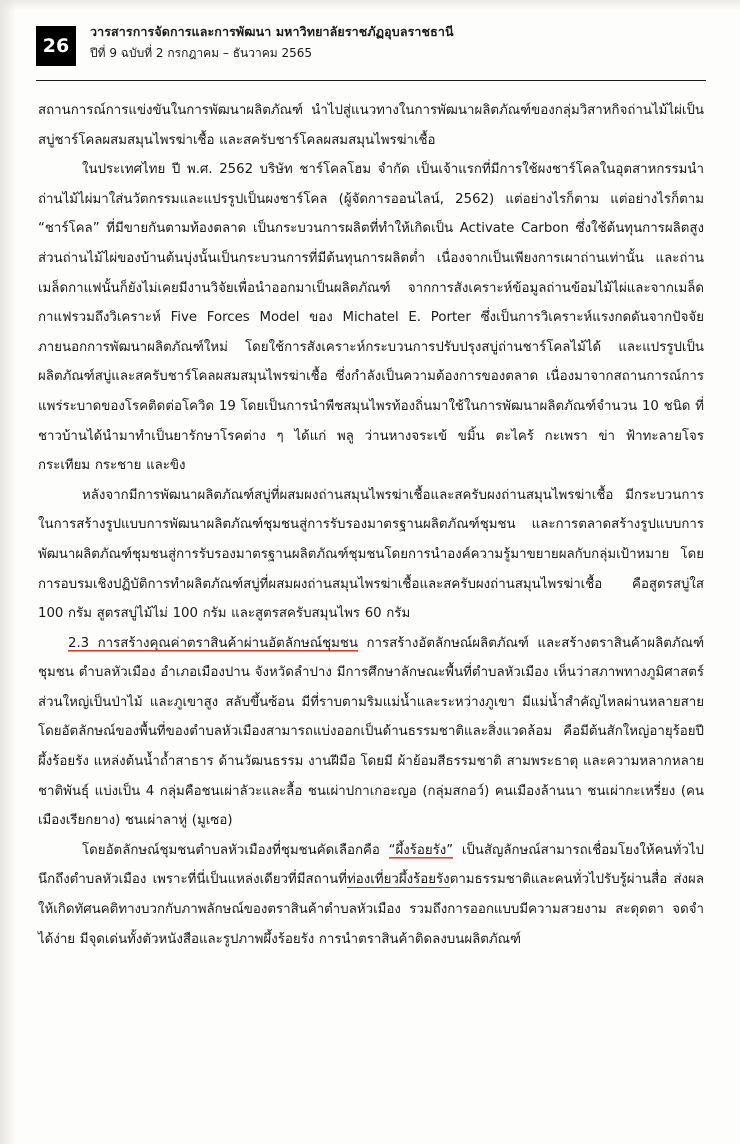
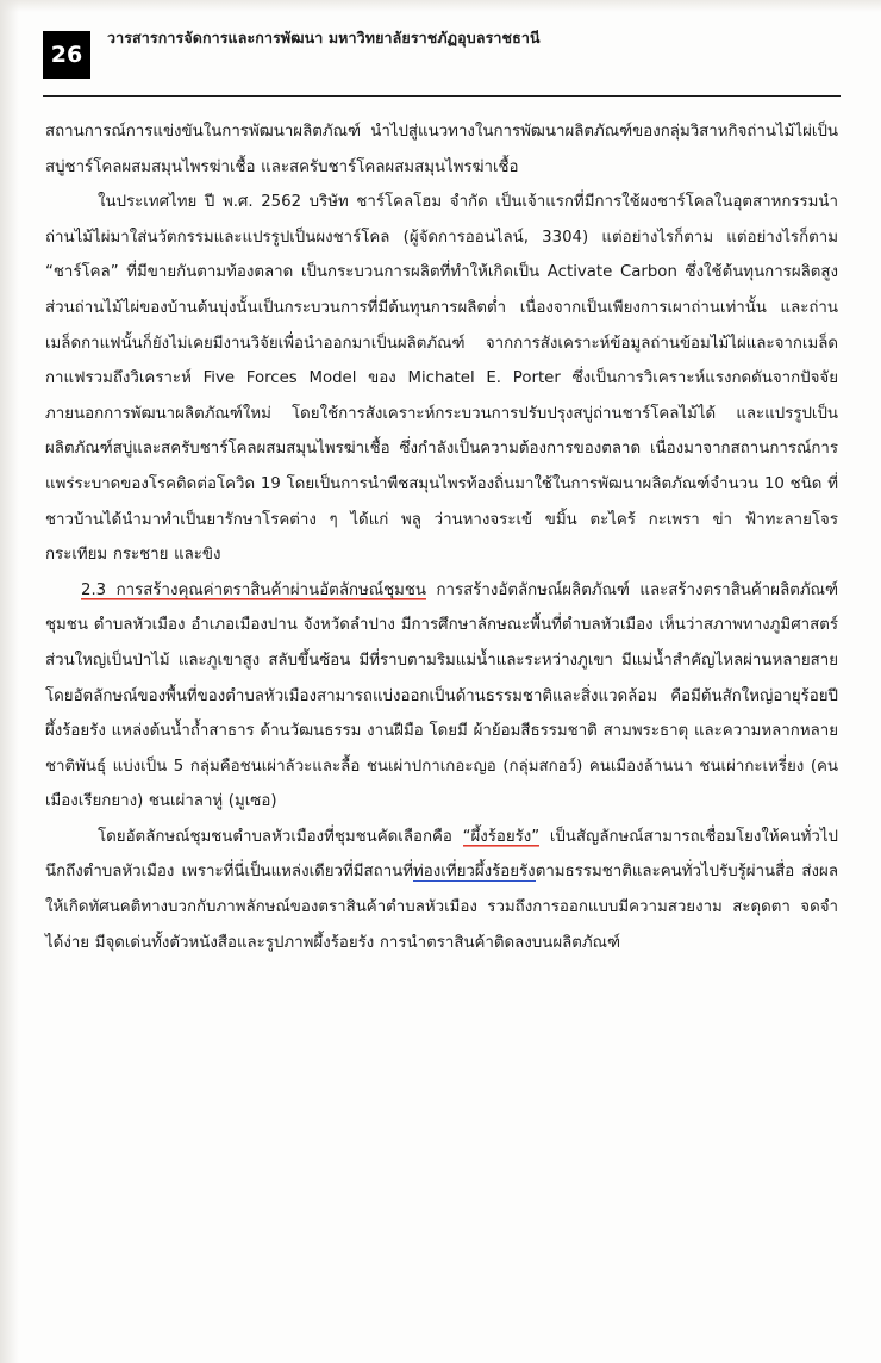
  26
  วารสารการจัดการและการพัฒนา มหาวิทยาลัยราชภัฏอุบลราชธานี
- ปีที่ 9 ฉบับที่ 2 กรกฎาคม – ธันวาคม 2565
  สถานการณ์การแข่งขันในการพัฒนาผลิตภัณฑ์ นำไปสู่แนวทางในการพัฒนาผลิตภัณฑ์ของกลุ่มวิสาหกิจถ่านไม้ไผ่เป็นสบู่ชาร์โคลผสมสมุนไพรฆ่าเชื้อ และสครับชาร์โคลผสมสมุนไพรฆ่าเชื้อ
- ในประเทศไทย ปี พ.ศ. 2562 บริษัท ชาร์โคลโฮม จำกัด เป็นเจ้าแรกที่มีการใช้ผงชาร์โคลในอุตสาหกรรมนำถ่านไม้ไผ่มาใส่นวัตกรรมและแปรรูปเป็นผงชาร์โคล (ผู้จัดการออนไลน์, 2562) แต่อย่างไรก็ตาม แต่อย่างไรก็ตาม “ชาร์โคล” ที่มีขายกันตามท้องตลาด เป็นกระบวนการผลิตที่ทำให้เกิดเป็น Activate Carbon ซึ่งใช้ต้นทุนการผลิตสูง ส่วนถ่านไม้ไผ่ของบ้านต้นบุ่งนั้นเป็นกระบวนการที่มีต้นทุนการผลิตต่ำ เนื่องจากเป็นเพียงการเผาถ่านเท่านั้น และถ่านเมล็ดกาแฟนั้นก็ยังไม่เคยมีงานวิจัยเพื่อนำออกมาเป็นผลิตภัณฑ์ จากการสังเคราะห์ข้อมูลถ่านข้อมไม้ไผ่และจากเมล็ดกาแฟรวมถึงวิเคราะห์ Five Forces Model ของ Michatel E. Porter ซึ่งเป็นการวิเคราะห์แรงกดดันจากปัจจัยภายนอกการพัฒนาผลิตภัณฑ์ใหม่ โดยใช้การสังเคราะห์กระบวนการปรับปรุงสบู่ถ่านชาร์โคลไม้ได้ และแปรรูปเป็นผลิตภัณฑ์สบู่และสครับชาร์โคลผสมสมุนไพรฆ่าเชื้อ ซึ่งกำลังเป็นความต้องการของตลาด เนื่องมาจากสถานการณ์การแพร่ระบาดของโรคติดต่อโควิด 19 โดยเป็นการนำพืชสมุนไพรท้องถิ่นมาใช้ในการพัฒนาผลิตภัณฑ์จำนวน 10 ชนิด ที่ชาวบ้านได้นำมาทำเป็นยารักษาโรคต่าง ๆ ได้แก่ พลู ว่านหางจระเข้ ขมิ้น ตะไคร้ กะเพรา ข่า ฟ้าทะลายโจร กระเทียม กระชาย และขิง
+ ในประเทศไทย ปี พ.ศ. 2562 บริษัท ชาร์โคลโฮม จำกัด เป็นเจ้าแรกที่มีการใช้ผงชาร์โคลในอุตสาหกรรมนำถ่านไม้ไผ่มาใส่นวัตกรรมและแปรรูปเป็นผงชาร์โคล (ผู้จัดการออนไลน์, 3304) แต่อย่างไรก็ตาม แต่อย่างไรก็ตาม “ชาร์โคล” ที่มีขายกันตามท้องตลาด เป็นกระบวนการผลิตที่ทำให้เกิดเป็น Activate Carbon ซึ่งใช้ต้นทุนการผลิตสูง ส่วนถ่านไม้ไผ่ของบ้านต้นบุ่งนั้นเป็นกระบวนการที่มีต้นทุนการผลิตต่ำ เนื่องจากเป็นเพียงการเผาถ่านเท่านั้น และถ่านเมล็ดกาแฟนั้นก็ยังไม่เคยมีงานวิจัยเพื่อนำออกมาเป็นผลิตภัณฑ์ จากการสังเคราะห์ข้อมูลถ่านข้อมไม้ไผ่และจากเมล็ดกาแฟรวมถึงวิเคราะห์ Five Forces Model ของ Michatel E. Porter ซึ่งเป็นการวิเคราะห์แรงกดดันจากปัจจัยภายนอกการพัฒนาผลิตภัณฑ์ใหม่ โดยใช้การสังเคราะห์กระบวนการปรับปรุงสบู่ถ่านชาร์โคลไม้ได้ และแปรรูปเป็นผลิตภัณฑ์สบู่และสครับชาร์โคลผสมสมุนไพรฆ่าเชื้อ ซึ่งกำลังเป็นความต้องการของตลาด เนื่องมาจากสถานการณ์การแพร่ระบาดของโรคติดต่อโควิด 19 โดยเป็นการนำพืชสมุนไพรท้องถิ่นมาใช้ในการพัฒนาผลิตภัณฑ์จำนวน 10 ชนิด ที่ชาวบ้านได้นำมาทำเป็นยารักษาโรคต่าง ๆ ได้แก่ พลู ว่านหางจระเข้ ขมิ้น ตะไคร้ กะเพรา ข่า ฟ้าทะลายโจร กระเทียม กระชาย และขิง
- หลังจากมีการพัฒนาผลิตภัณฑ์สบู่ที่ผสมผงถ่านสมุนไพรฆ่าเชื้อและสครับผงถ่านสมุนไพรฆ่าเชื้อ มีกระบวนการในการสร้างรูปแบบการพัฒนาผลิตภัณฑ์ชุมชนสู่การรับรองมาตรฐานผลิตภัณฑ์ชุมชน และการตลาดสร้างรูปแบบการพัฒนาผลิตภัณฑ์ชุมชนสู่การรับรองมาตรฐานผลิตภัณฑ์ชุมชนโดยการนำองค์ความรู้มาขยายผลกับกลุ่มเป้าหมาย โดยการอบรมเชิงปฏิบัติการทำผลิตภัณฑ์สบู่ที่ผสมผงถ่านสมุนไพรฆ่าเชื้อและสครับผงถ่านสมุนไพรฆ่าเชื้อ คือสูตรสบู่ใส 100 กรัม สูตรสบู่ไม้ไม่ 100 กรัม และสูตรสครับสมุนไพร 60 กรัม
- 2.3 การสร้างคุณค่าตราสินค้าผ่านอัตลักษณ์ชุมชน การสร้างอัตลักษณ์ผลิตภัณฑ์ และสร้างตราสินค้าผลิตภัณฑ์ชุมชน ตำบลหัวเมือง อำเภอเมืองปาน จังหวัดลำปาง มีการศึกษาลักษณะพื้นที่ตำบลหัวเมือง เห็นว่าสภาพทางภูมิศาสตร์ ส่วนใหญ่เป็นป่าไม้ และภูเขาสูง สลับขึ้นซ้อน มีที่ราบตามริมแม่น้ำและระหว่างภูเขา มีแม่น้ำสำคัญไหลผ่านหลายสาย โดยอัตลักษณ์ของพื้นที่ของตำบลหัวเมืองสามารถแบ่งออกเป็นด้านธรรมชาติและสิ่งแวดล้อม คือมีต้นสักใหญ่อายุร้อยปี ผึ้งร้อยรัง แหล่งต้นน้ำถ้ำสาธาร ด้านวัฒนธรรม งานฝีมือ โดยมี ผ้าย้อมสีธรรมชาติ สามพระธาตุ และความหลากหลายชาติพันธุ์ แบ่งเป็น 4 กลุ่มคือชนเผ่าลัวะและลื้อ ชนเผ่าปกาเกอะญอ (กลุ่มสกอว์) คนเมืองล้านนา ชนเผ่ากะเหรี่ยง (คนเมืองเรียกยาง) ชนเผ่าลาหู่ (มูเซอ)
+ 2.3 การสร้างคุณค่าตราสินค้าผ่านอัตลักษณ์ชุมชน การสร้างอัตลักษณ์ผลิตภัณฑ์ และสร้างตราสินค้าผลิตภัณฑ์ชุมชน ตำบลหัวเมือง อำเภอเมืองปาน จังหวัดลำปาง มีการศึกษาลักษณะพื้นที่ตำบลหัวเมือง เห็นว่าสภาพทางภูมิศาสตร์ ส่วนใหญ่เป็นป่าไม้ และภูเขาสูง สลับขึ้นซ้อน มีที่ราบตามริมแม่น้ำและระหว่างภูเขา มีแม่น้ำสำคัญไหลผ่านหลายสาย โดยอัตลักษณ์ของพื้นที่ของตำบลหัวเมืองสามารถแบ่งออกเป็นด้านธรรมชาติและสิ่งแวดล้อม คือมีต้นสักใหญ่อายุร้อยปี ผึ้งร้อยรัง แหล่งต้นน้ำถ้ำสาธาร ด้านวัฒนธรรม งานฝีมือ โดยมี ผ้าย้อมสีธรรมชาติ สามพระธาตุ และความหลากหลายชาติพันธุ์ แบ่งเป็น 5 กลุ่มคือชนเผ่าลัวะและลื้อ ชนเผ่าปกาเกอะญอ (กลุ่มสกอว์) คนเมืองล้านนา ชนเผ่ากะเหรี่ยง (คนเมืองเรียกยาง) ชนเผ่าลาหู่ (มูเซอ)
  โดยอัตลักษณ์ชุมชนตำบลหัวเมืองที่ชุมชนคัดเลือกคือ “ผึ้งร้อยรัง” เป็นสัญลักษณ์สามารถเชื่อมโยงให้คนทั่วไปนึกถึงตำบลหัวเมือง เพราะที่นี่เป็นแหล่งเดียวที่มีสถานที่ท่องเที่ยวผึ้งร้อยรังตามธรรมชาติและคนทั่วไปรับรู้ผ่านสื่อ ส่งผลให้เกิดทัศนคติทางบวกกับภาพลักษณ์ของตราสินค้าตำบลหัวเมือง รวมถึงการออกแบบมีความสวยงาม สะดุดตา จดจำได้ง่าย มีจุดเด่นทั้งตัวหนังสือและรูปภาพผึ้งร้อยรัง การนำตราสินค้าติดลงบนผลิตภัณฑ์
